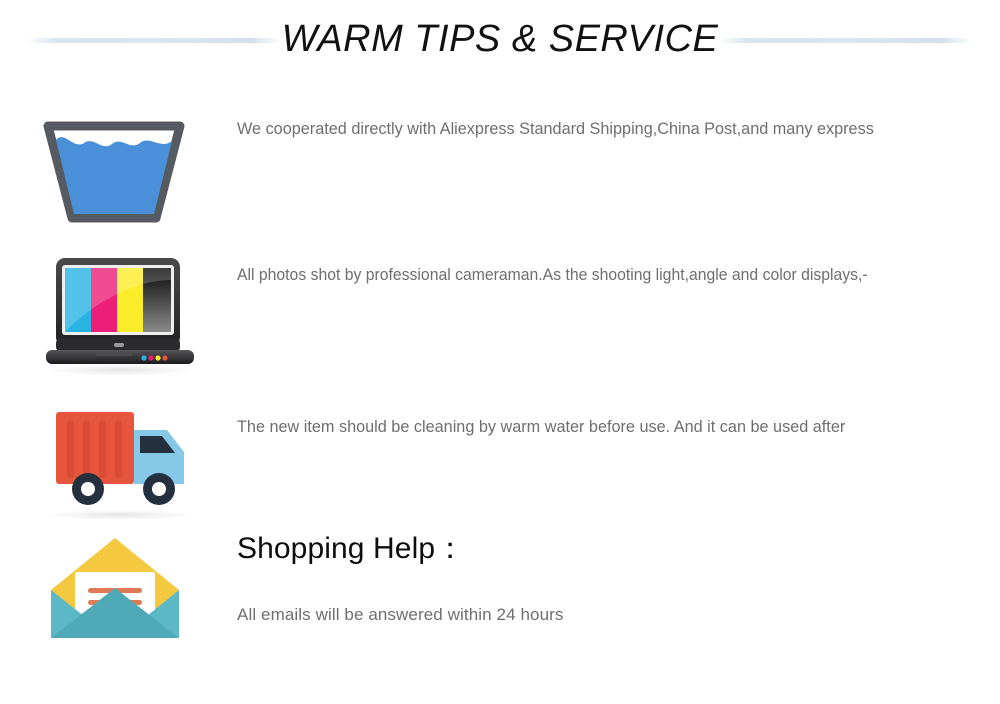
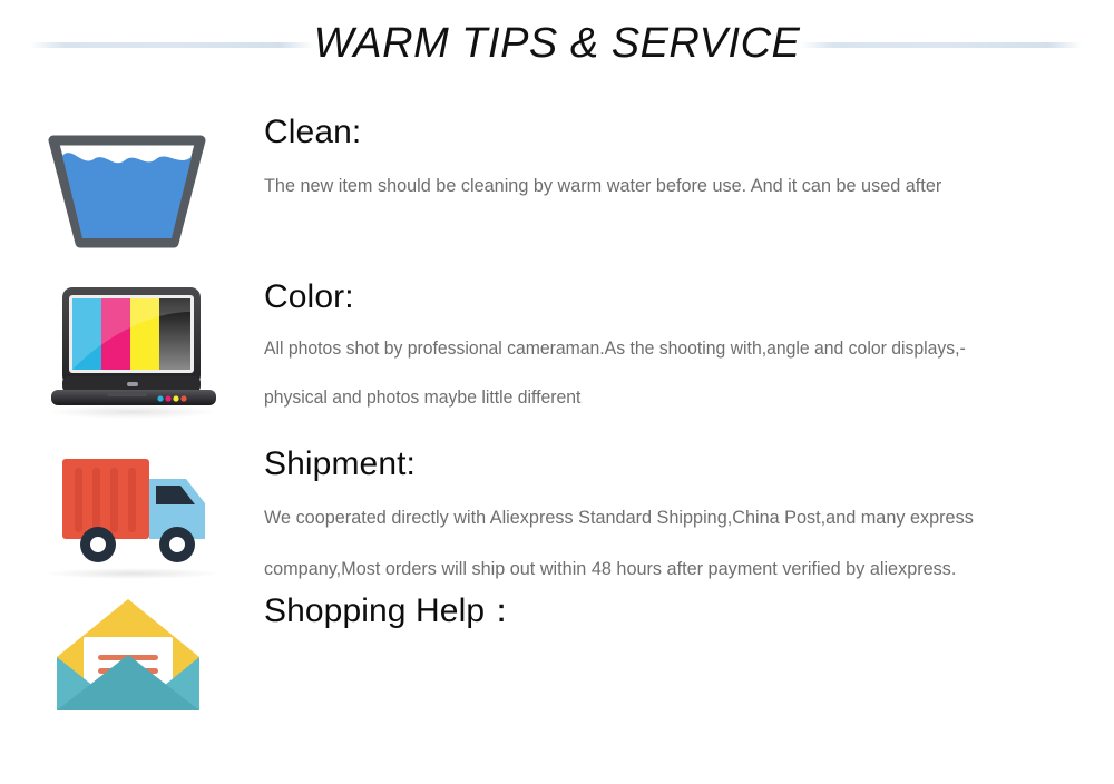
  WARM TIPS & SERVICE
+ Clean:
- We cooperated directly with Aliexpress Standard Shipping,China Post,and many express
+ The new item should be cleaning by warm water before use. And it can be used after
+ Color:
- All photos shot by professional cameraman.As the shooting light,angle and color displays,-
+ All photos shot by professional cameraman.As the shooting with,angle and color displays,-
+ physical and photos maybe little different
+ Shipment:
- The new item should be cleaning by warm water before use. And it can be used after
+ We cooperated directly with Aliexpress Standard Shipping,China Post,and many express
+ company,Most orders will ship out within 48 hours after payment verified by aliexpress.
  Shopping Help：
- All emails will be answered within 24 hours
